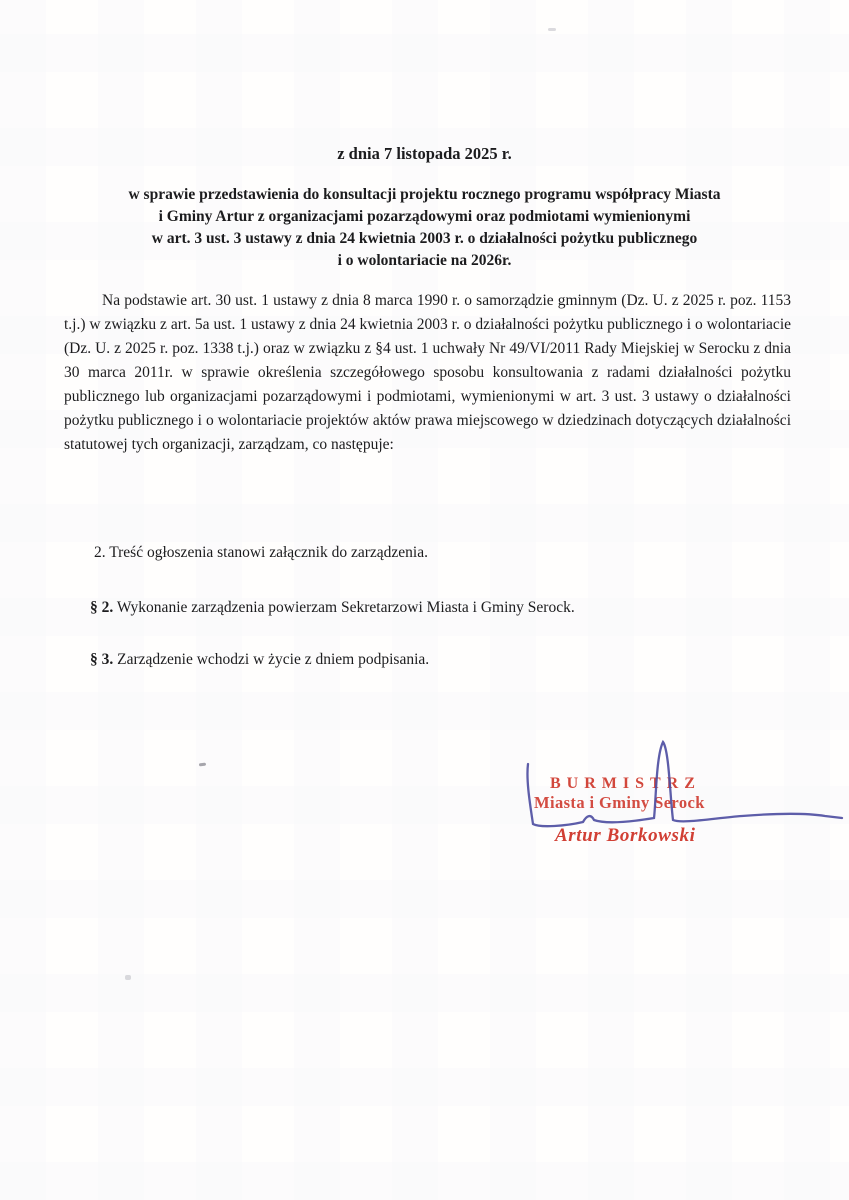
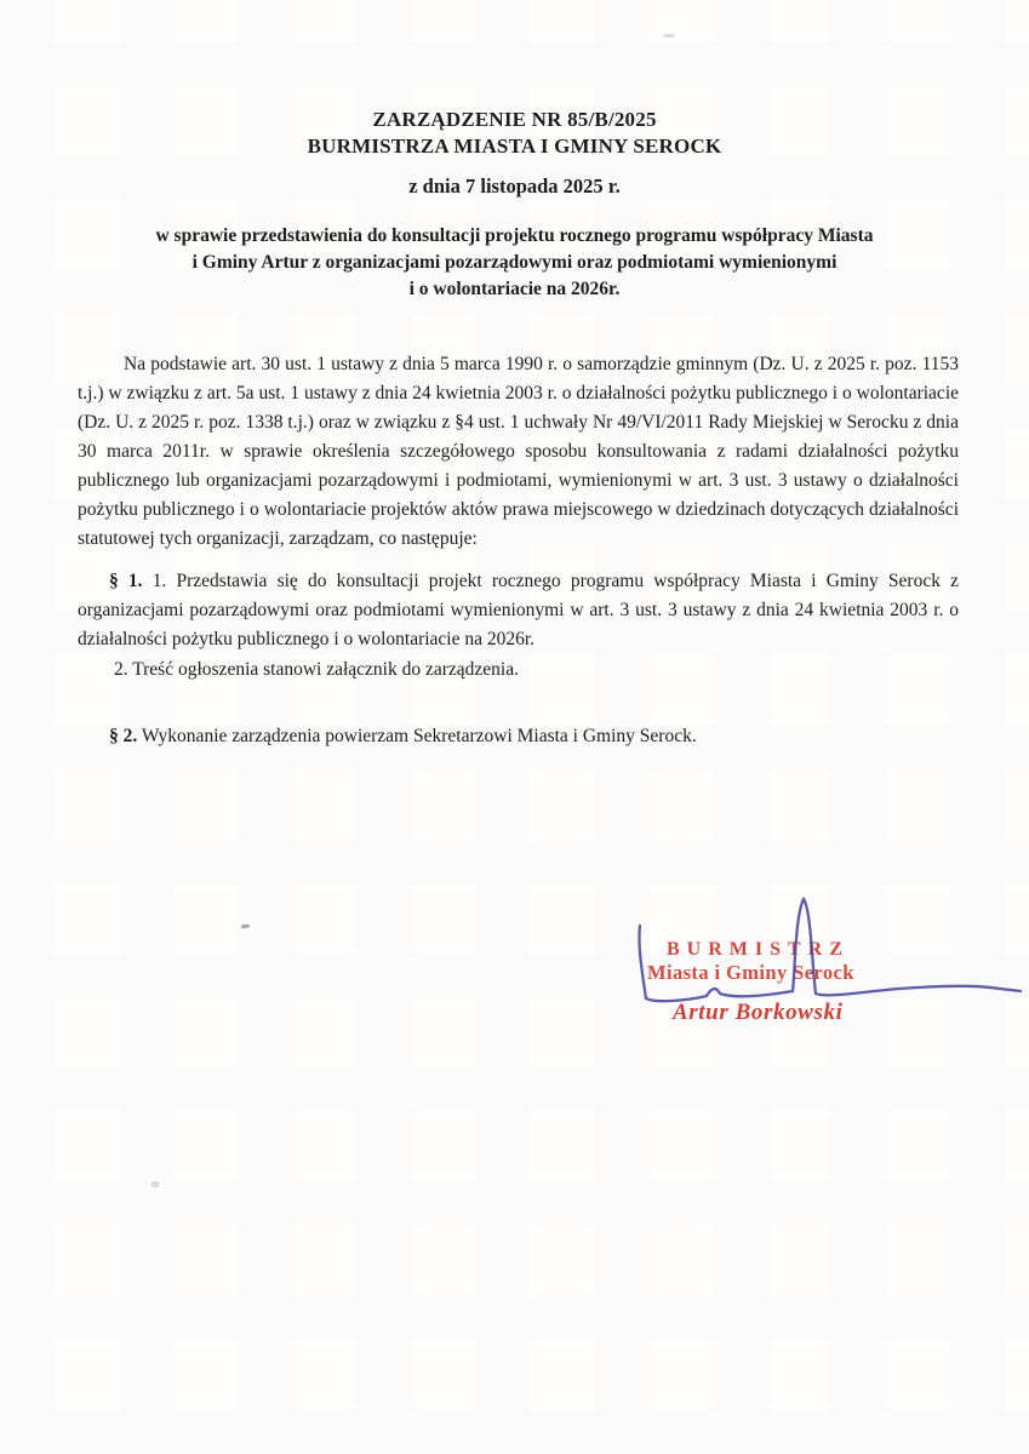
+ ZARZĄDZENIE NR 85/B/2025
+ BURMISTRZA MIASTA I GMINY SEROCK
  z dnia 7 listopada 2025 r.
  w sprawie przedstawienia do konsultacji projektu rocznego programu współpracy Miasta
  i Gminy Artur z organizacjami pozarządowymi oraz podmiotami wymienionymi
- w art. 3 ust. 3 ustawy z dnia 24 kwietnia 2003 r. o działalności pożytku publicznego
  i o wolontariacie na 2026r.
- Na podstawie art. 30 ust. 1 ustawy z dnia 8 marca 1990 r. o samorządzie gminnym (Dz. U. z 2025 r. poz. 1153 t.j.) w związku z art. 5a ust. 1 ustawy z dnia 24 kwietnia 2003 r. o działalności pożytku publicznego i o wolontariacie (Dz. U. z 2025 r. poz. 1338 t.j.) oraz w związku z §4 ust. 1 uchwały Nr 49/VI/2011 Rady Miejskiej w Serocku z dnia 30 marca 2011r. w sprawie określenia szczegółowego sposobu konsultowania z radami działalności pożytku publicznego lub organizacjami pozarządowymi i podmiotami, wymienionymi w art. 3 ust. 3 ustawy o działalności pożytku publicznego i o wolontariacie projektów aktów prawa miejscowego w dziedzinach dotyczących działalności statutowej tych organizacji, zarządzam, co następuje:
+ Na podstawie art. 30 ust. 1 ustawy z dnia 5 marca 1990 r. o samorządzie gminnym (Dz. U. z 2025 r. poz. 1153 t.j.) w związku z art. 5a ust. 1 ustawy z dnia 24 kwietnia 2003 r. o działalności pożytku publicznego i o wolontariacie (Dz. U. z 2025 r. poz. 1338 t.j.) oraz w związku z §4 ust. 1 uchwały Nr 49/VI/2011 Rady Miejskiej w Serocku z dnia 30 marca 2011r. w sprawie określenia szczegółowego sposobu konsultowania z radami działalności pożytku publicznego lub organizacjami pozarządowymi i podmiotami, wymienionymi w art. 3 ust. 3 ustawy o działalności pożytku publicznego i o wolontariacie projektów aktów prawa miejscowego w dziedzinach dotyczących działalności statutowej tych organizacji, zarządzam, co następuje:
+ § 1. 1. Przedstawia się do konsultacji projekt rocznego programu współpracy Miasta i Gminy Serock z organizacjami pozarządowymi oraz podmiotami wymienionymi w art. 3 ust. 3 ustawy z dnia 24 kwietnia 2003 r. o działalności pożytku publicznego i o wolontariacie na 2026r.
  2. Treść ogłoszenia stanowi załącznik do zarządzenia.
  § 2. Wykonanie zarządzenia powierzam Sekretarzowi Miasta i Gminy Serock.
- § 3. Zarządzenie wchodzi w życie z dniem podpisania.
  BURMISTRZ
  Miasta i Gminy Serock
  Artur Borkowski
